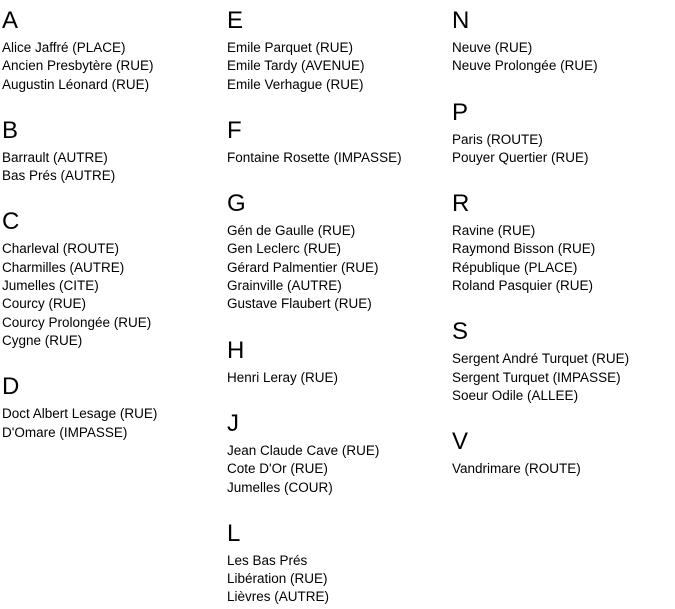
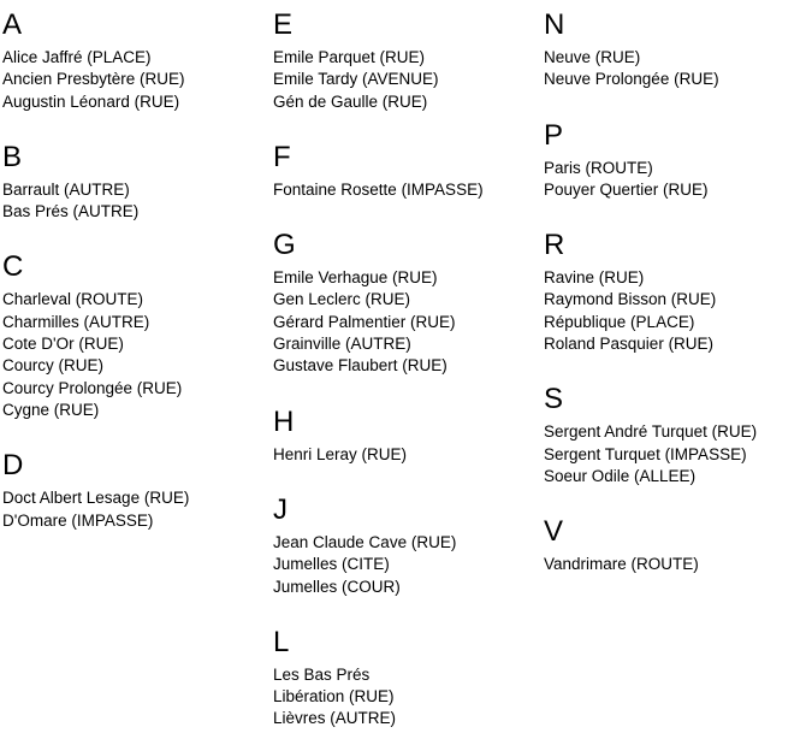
  A
  Alice Jaffré (PLACE)
  Ancien Presbytère (RUE)
  Augustin Léonard (RUE)
  B
  Barrault (AUTRE)
  Bas Prés (AUTRE)
  C
  Charleval (ROUTE)
  Charmilles (AUTRE)
- Jumelles (CITE)
+ Cote D'Or (RUE)
  Courcy (RUE)
  Courcy Prolongée (RUE)
  Cygne (RUE)
  D
  Doct Albert Lesage (RUE)
  D'Omare (IMPASSE)
  E
  Emile Parquet (RUE)
  Emile Tardy (AVENUE)
- Emile Verhague (RUE)
+ Gén de Gaulle (RUE)
  F
  Fontaine Rosette (IMPASSE)
  G
- Gén de Gaulle (RUE)
+ Emile Verhague (RUE)
  Gen Leclerc (RUE)
  Gérard Palmentier (RUE)
  Grainville (AUTRE)
  Gustave Flaubert (RUE)
  H
  Henri Leray (RUE)
  J
  Jean Claude Cave (RUE)
- Cote D'Or (RUE)
+ Jumelles (CITE)
  Jumelles (COUR)
  L
  Les Bas Prés
  Libération (RUE)
  Lièvres (AUTRE)
  N
  Neuve (RUE)
  Neuve Prolongée (RUE)
  P
  Paris (ROUTE)
  Pouyer Quertier (RUE)
  R
  Ravine (RUE)
  Raymond Bisson (RUE)
  République (PLACE)
  Roland Pasquier (RUE)
  S
  Sergent André Turquet (RUE)
  Sergent Turquet (IMPASSE)
  Soeur Odile (ALLEE)
  V
  Vandrimare (ROUTE)
